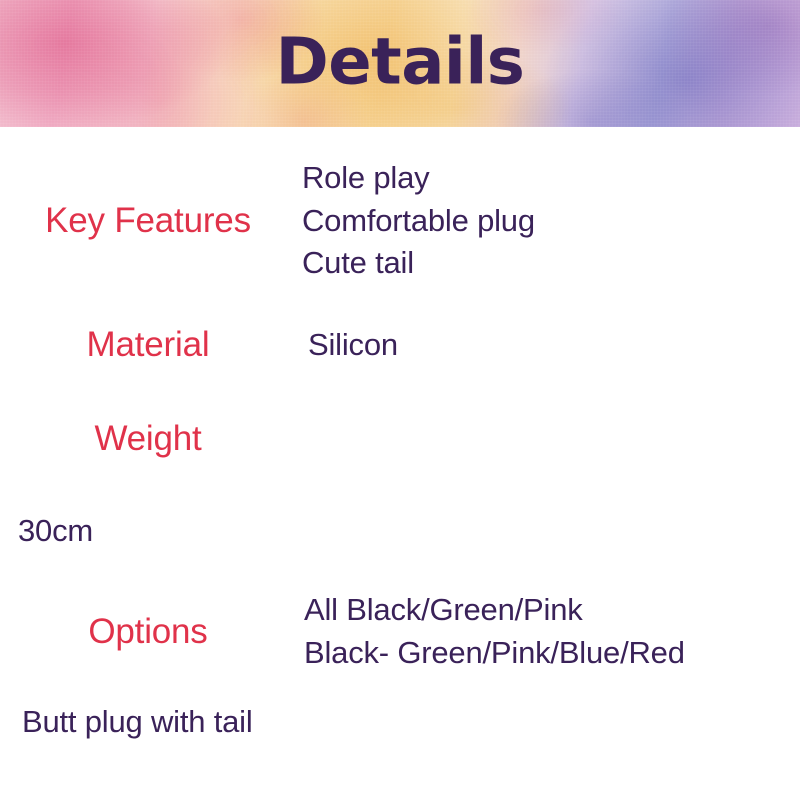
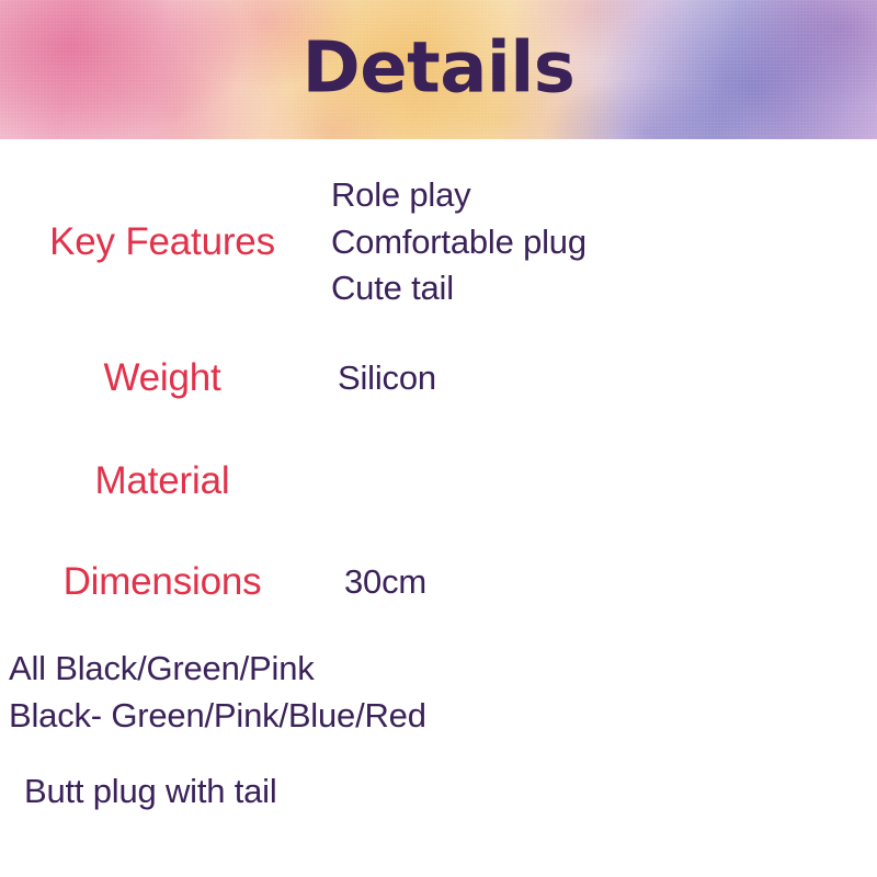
  Details
  Key Features
  Role play
  Comfortable plug
  Cute tail
- Material
+ Weight
  Silicon
- Weight
+ Material
+ Dimensions
  30cm
- Options
  All Black/Green/Pink
  Black- Green/Pink/Blue/Red
  Butt plug with tail
